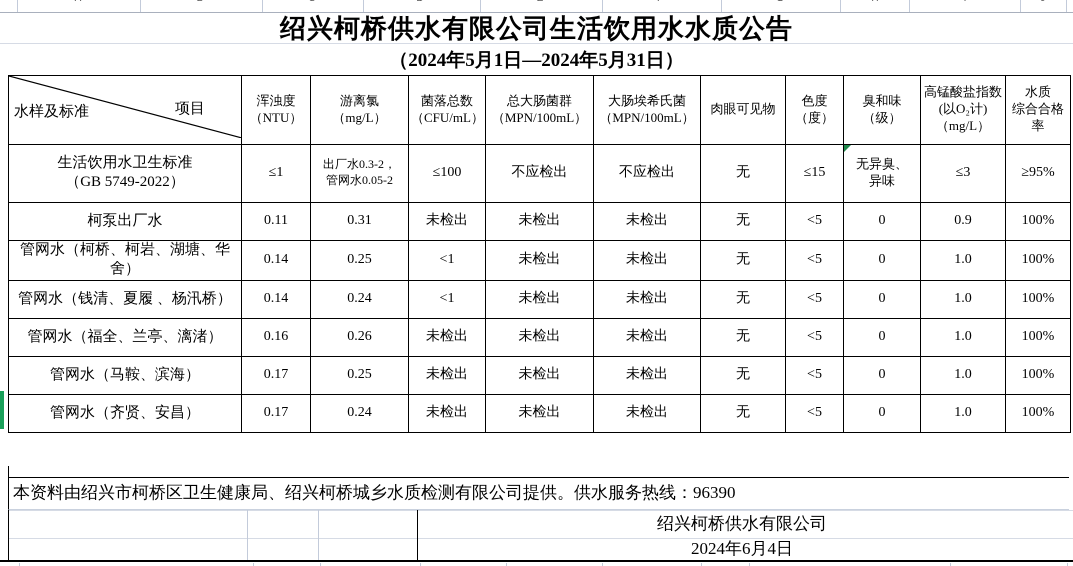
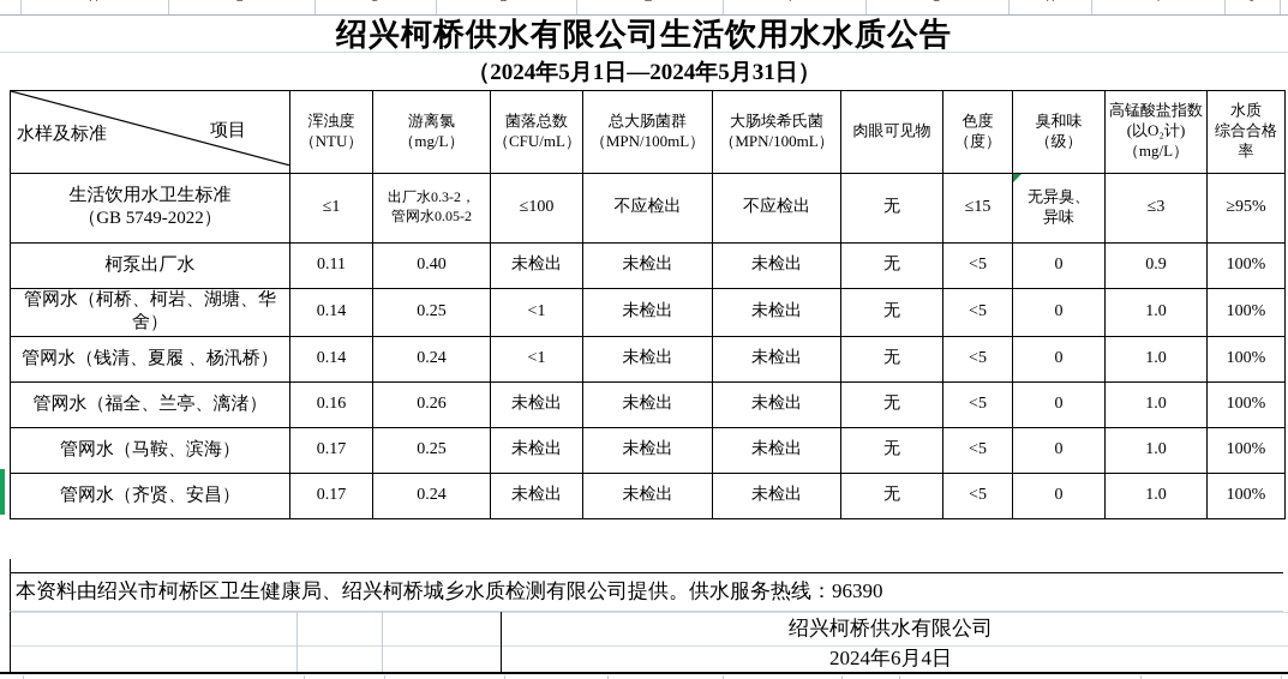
  绍兴柯桥供水有限公司生活饮用水水质公告
  （2024年5月1日—2024年5月31日）
  项目 水样及标准	浑浊度 （NTU）	游离氯（mg/L）	菌落总数 （CFU/mL）	总大肠菌群 （MPN/100mL）	大肠埃希氏菌 （MPN/100mL）	肉眼可见物	色度 （度）	臭和味 （级）	高锰酸盐指数(以O₂计) （mg/L）	水质 综合合格率
  生活饮用水卫生标准 （GB 5749-2022）	≤1	出厂水0.3-2， 管网水0.05-2	≤100	不应检出	不应检出	无	≤15	无异臭、 异味	≤3	≥95%
- 柯泵出厂水	0.11	0.31	未检出	未检出	未检出	无	<5	0	0.9	100%
+ 柯泵出厂水	0.11	0.40	未检出	未检出	未检出	无	<5	0	0.9	100%
  管网水（柯桥、柯岩、湖塘、华舍）	0.14	0.25	<1	未检出	未检出	无	<5	0	1.0	100%
  管网水（钱清、夏履 、杨汛桥）	0.14	0.24	<1	未检出	未检出	无	<5	0	1.0	100%
  管网水（福全、兰亭、漓渚）	0.16	0.26	未检出	未检出	未检出	无	<5	0	1.0	100%
  管网水（马鞍、滨海）	0.17	0.25	未检出	未检出	未检出	无	<5	0	1.0	100%
  管网水（齐贤、安昌）	0.17	0.24	未检出	未检出	未检出	无	<5	0	1.0	100%
  本资料由绍兴市柯桥区卫生健康局、绍兴柯桥城乡水质检测有限公司提供。供水服务热线：96390
  绍兴柯桥供水有限公司
  2024年6月4日
